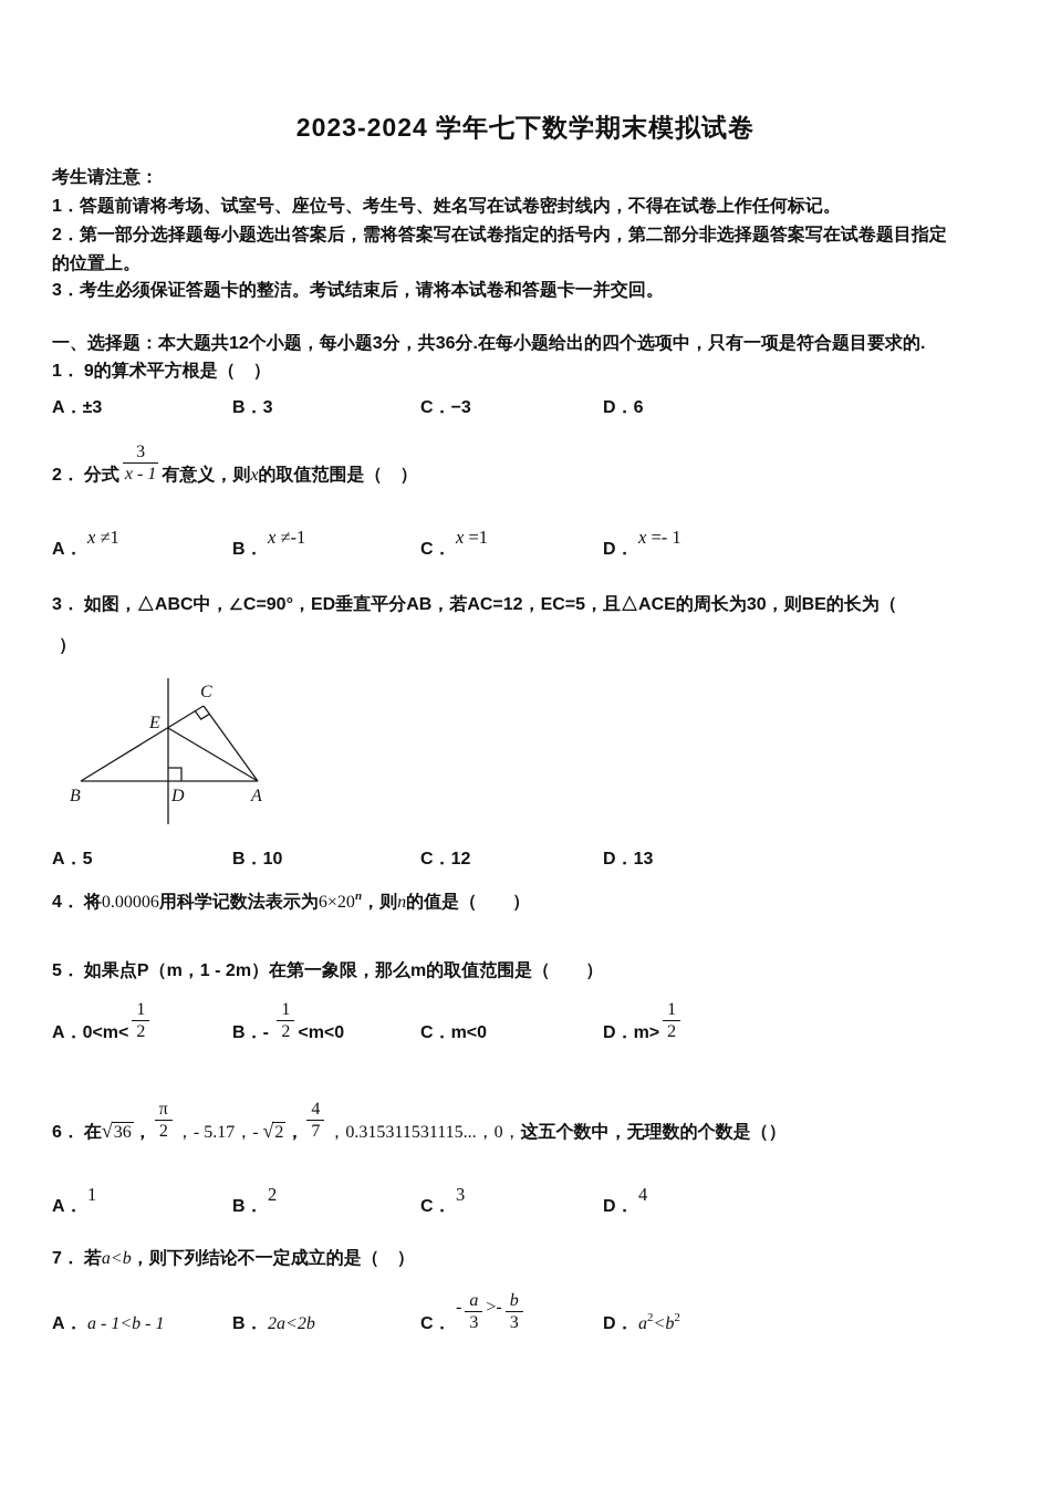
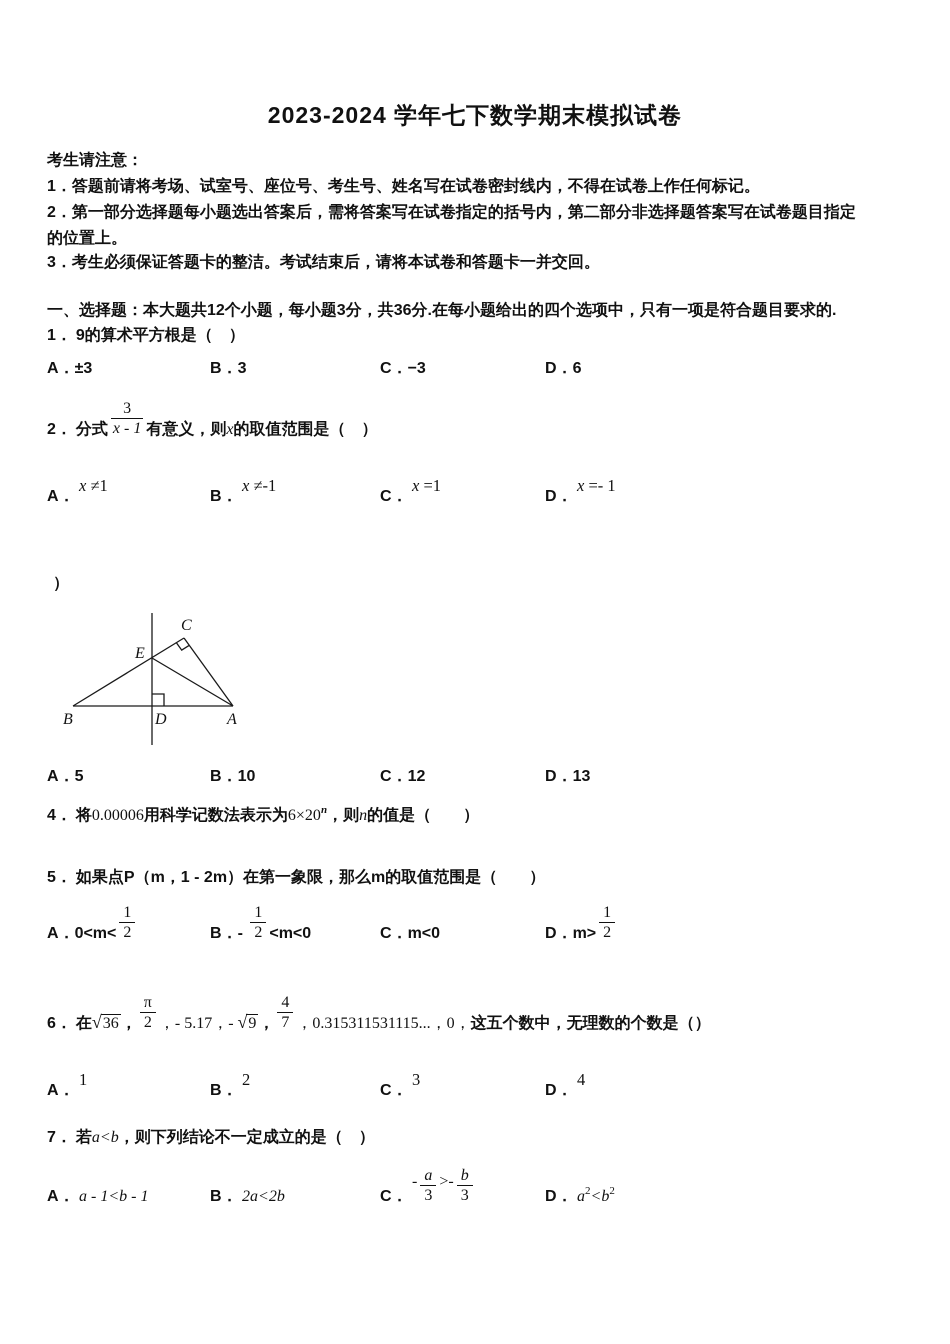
  2023-2024 学年七下数学期末模拟试卷
  考生请注意：
  1．答题前请将考场、试室号、座位号、考生号、姓名写在试卷密封线内，不得在试卷上作任何标记。
  2．第一部分选择题每小题选出答案后，需将答案写在试卷指定的括号内，第二部分非选择题答案写在试卷题目指定
  的位置上。
  3．考生必须保证答题卡的整洁。考试结束后，请将本试卷和答题卡一并交回。
  一、选择题：本大题共12个小题，每小题3分，共36分.在每小题给出的四个选项中，只有一项是符合题目要求的.
  1． 9的算术平方根是（ ）
  A．±3
  B．3
  C．−3
  D．6
  2． 分式
  3
  x - 1
  有意义，则x的取值范围是（ ）
  A． x ≠1
  B． x ≠-1
  C． x =1
  D． x =- 1
- 3． 如图，△ABC中，∠C=90°，ED垂直平分AB，若AC=12，EC=5，且△ACE的周长为30，则BE的长为（
  ）
  B
  D
  A
  E
  C
  A．5
  B．10
  C．12
  D．13
  4． 将0.00006用科学记数法表示为6×20n，则n的值是（ ）
  5． 如果点P（m，1 - 2m）在第一象限，那么m的取值范围是（ ）
  A．0<m<
  1
  2
  B．-
  1
  2
  <m<0
  C．m<0
  D．m>
  1
  2
  6． 在√36，
  π
  2
- ，- 5.17，- √2，
+ ，- 5.17，- √9，
  4
  7
  ，0.315311531115...，0，这五个数中，无理数的个数是（）
  A． 1
  B． 2
  C． 3
  D． 4
  7． 若a<b，则下列结论不一定成立的是（ ）
  A． a - 1<b - 1
  B． 2a<2b
  C． -
  a
  3
  >-
  b
  3
  D． a2<b2
